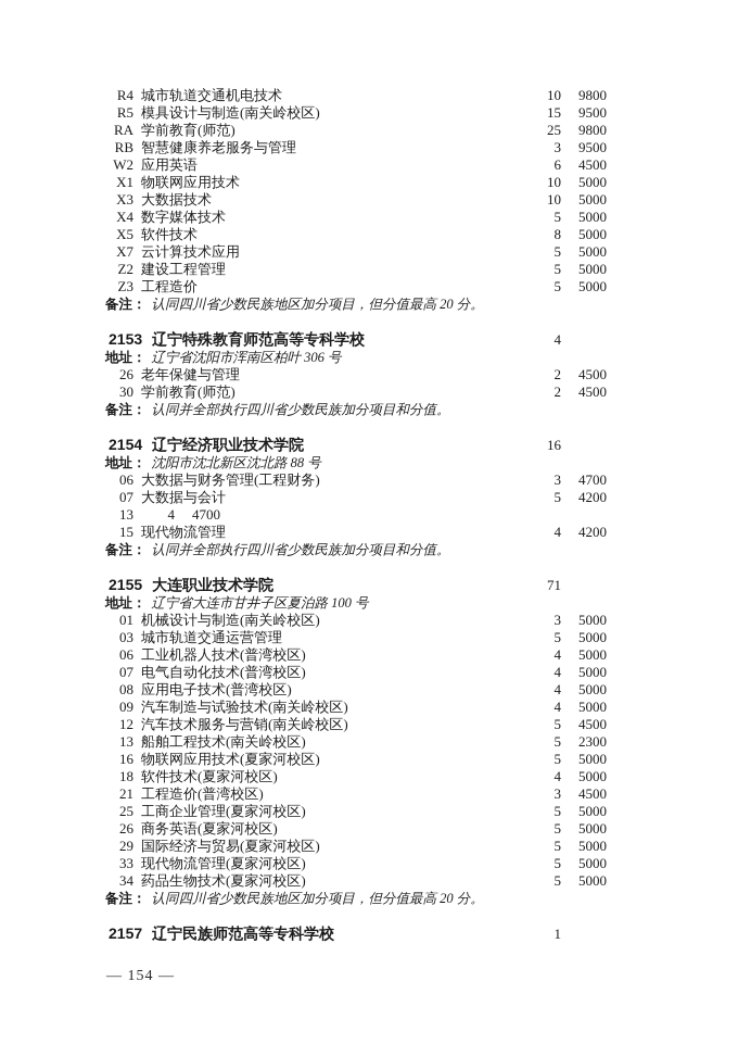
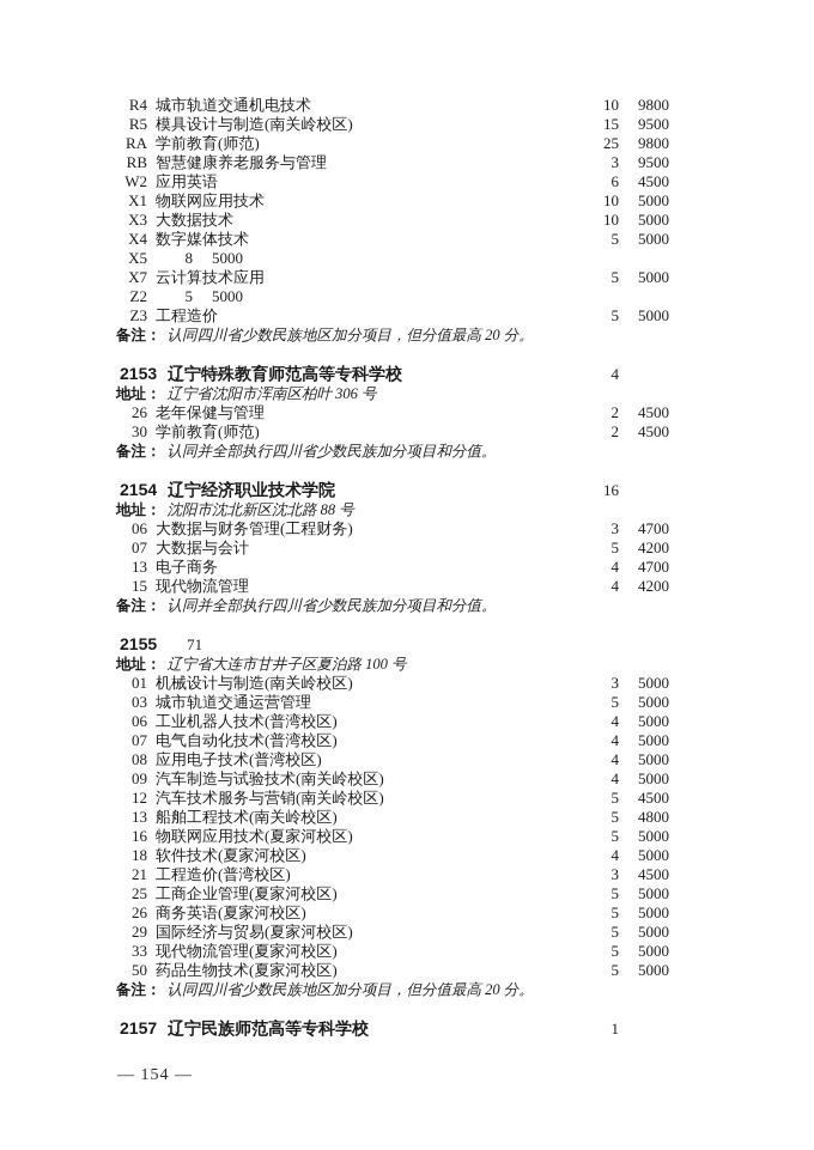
  R4
  城市轨道交通机电技术
  10
  9800
  R5
  模具设计与制造(南关岭校区)
  15
  9500
  RA
  学前教育(师范)
  25
  9800
  RB
  智慧健康养老服务与管理
  3
  9500
  W2
  应用英语
  6
  4500
  X1
  物联网应用技术
  10
  5000
  X3
  大数据技术
  10
  5000
  X4
  数字媒体技术
  5
  5000
  X5
- 软件技术
  8
  5000
  X7
  云计算技术应用
  5
  5000
  Z2
- 建设工程管理
  5
  5000
  Z3
  工程造价
  5
  5000
  备注：
  认同四川省少数民族地区加分项目，但分值最高 20 分。
  2153
  辽宁特殊教育师范高等专科学校
  4
  地址：
  辽宁省沈阳市浑南区柏叶 306 号
  26
  老年保健与管理
  2
  4500
  30
  学前教育(师范)
  2
  4500
  备注：
  认同并全部执行四川省少数民族加分项目和分值。
  2154
  辽宁经济职业技术学院
  16
  地址：
  沈阳市沈北新区沈北路 88 号
  06
  大数据与财务管理(工程财务)
  3
  4700
  07
  大数据与会计
  5
  4200
  13
+ 电子商务
  4
  4700
  15
  现代物流管理
  4
  4200
  备注：
  认同并全部执行四川省少数民族加分项目和分值。
  2155
- 大连职业技术学院
  71
  地址：
  辽宁省大连市甘井子区夏泊路 100 号
  01
  机械设计与制造(南关岭校区)
  3
  5000
  03
  城市轨道交通运营管理
  5
  5000
  06
  工业机器人技术(普湾校区)
  4
  5000
  07
  电气自动化技术(普湾校区)
  4
  5000
  08
  应用电子技术(普湾校区)
  4
  5000
  09
  汽车制造与试验技术(南关岭校区)
  4
  5000
  12
  汽车技术服务与营销(南关岭校区)
  5
  4500
  13
  船舶工程技术(南关岭校区)
  5
- 2300
+ 4800
  16
  物联网应用技术(夏家河校区)
  5
  5000
  18
  软件技术(夏家河校区)
  4
  5000
  21
  工程造价(普湾校区)
  3
  4500
  25
  工商企业管理(夏家河校区)
  5
  5000
  26
  商务英语(夏家河校区)
  5
  5000
  29
  国际经济与贸易(夏家河校区)
  5
  5000
  33
  现代物流管理(夏家河校区)
  5
  5000
- 34
+ 50
  药品生物技术(夏家河校区)
  5
  5000
  备注：
  认同四川省少数民族地区加分项目，但分值最高 20 分。
  2157
  辽宁民族师范高等专科学校
  1
  — 154 —
